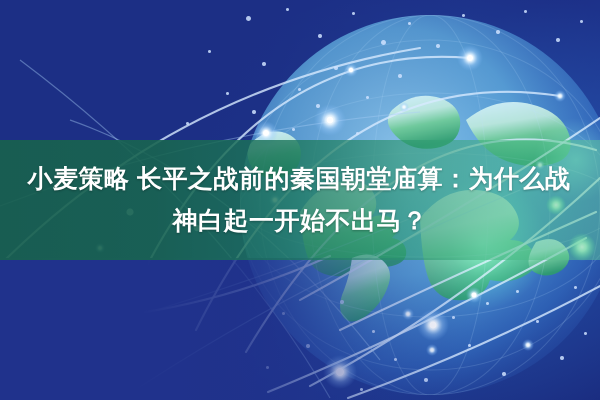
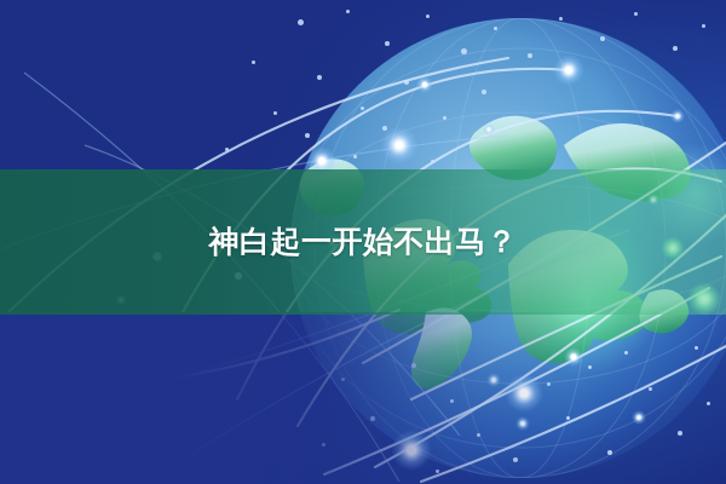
- 小麦策略 长平之战前的秦国朝堂庙算：为什么战
  神白起一开始不出马？
